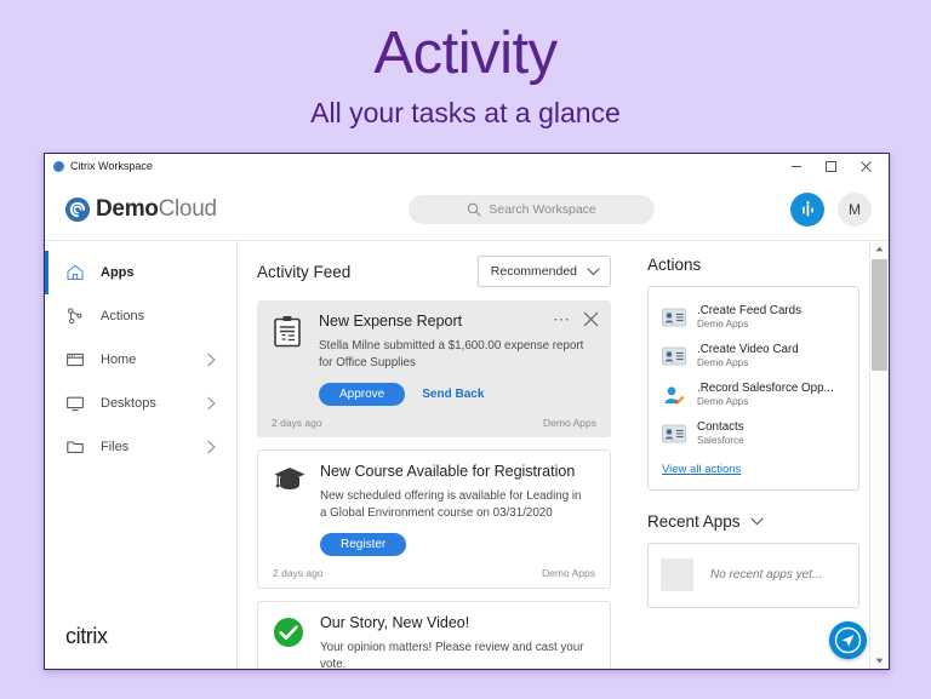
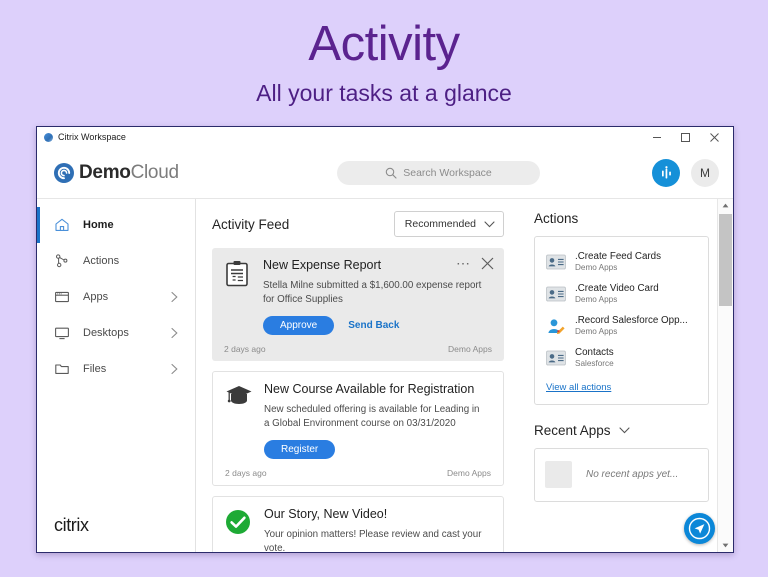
  Activity
  All your tasks at a glance
  Citrix Workspace
  DemoCloud
  Search Workspace
  M
- Apps
+ Home
  Actions
- Home
+ Apps
  Desktops
  Files
  citrix
  Activity Feed
  Recommended
  ⋯
  New Expense Report
  Stella Milne submitted a $1,600.00 expense report for Office Supplies
  Approve
  Send Back
  2 days ago
  Demo Apps
  New Course Available for Registration
  New scheduled offering is available for Leading in a Global Environment course on 03/31/2020
  Register
  2 days ago
  Demo Apps
  Our Story, New Video!
  Your opinion matters! Please review and cast your vote.
  Actions
  .Create Feed Cards
  Demo Apps
  .Create Video Card
  Demo Apps
  .Record Salesforce Opp...
  Demo Apps
  Contacts
  Salesforce
  View all actions
  Recent Apps
  No recent apps yet...
